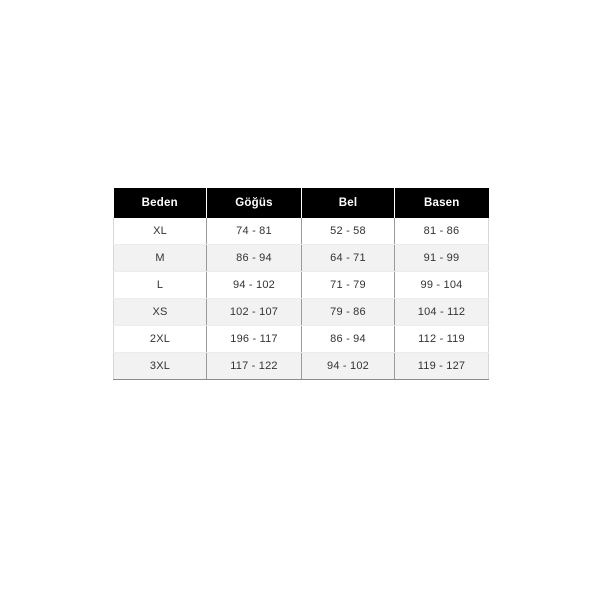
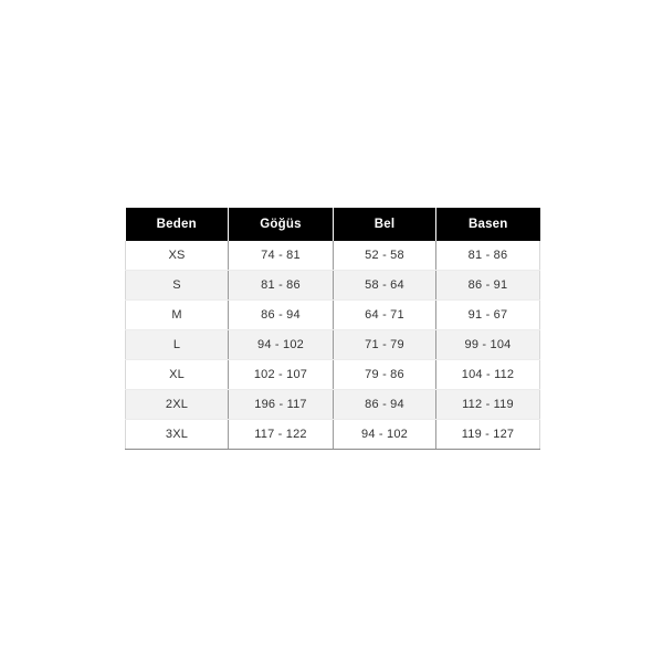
  Beden	Göğüs	Bel	Basen
- XL	74 - 81	52 - 58	81 - 86
+ XS	74 - 81	52 - 58	81 - 86
+ S	81 - 86	58 - 64	86 - 91
- M	86 - 94	64 - 71	91 - 99
+ M	86 - 94	64 - 71	91 - 67
  L	94 - 102	71 - 79	99 - 104
- XS	102 - 107	79 - 86	104 - 112
+ XL	102 - 107	79 - 86	104 - 112
  2XL	196 - 117	86 - 94	112 - 119
  3XL	117 - 122	94 - 102	119 - 127
